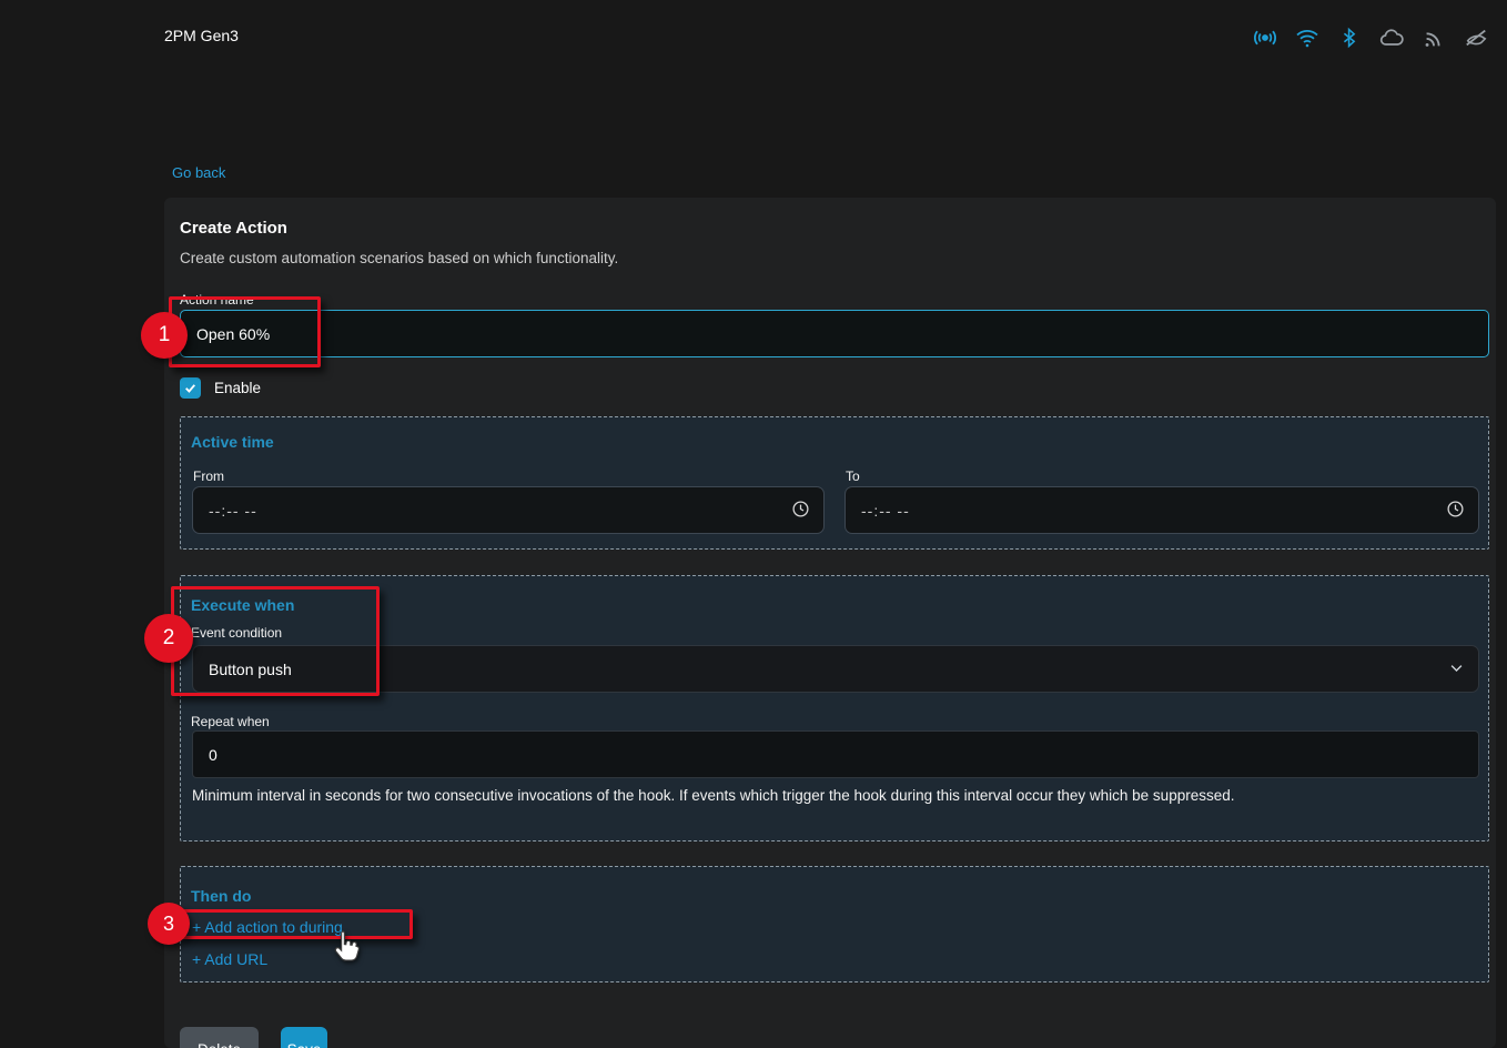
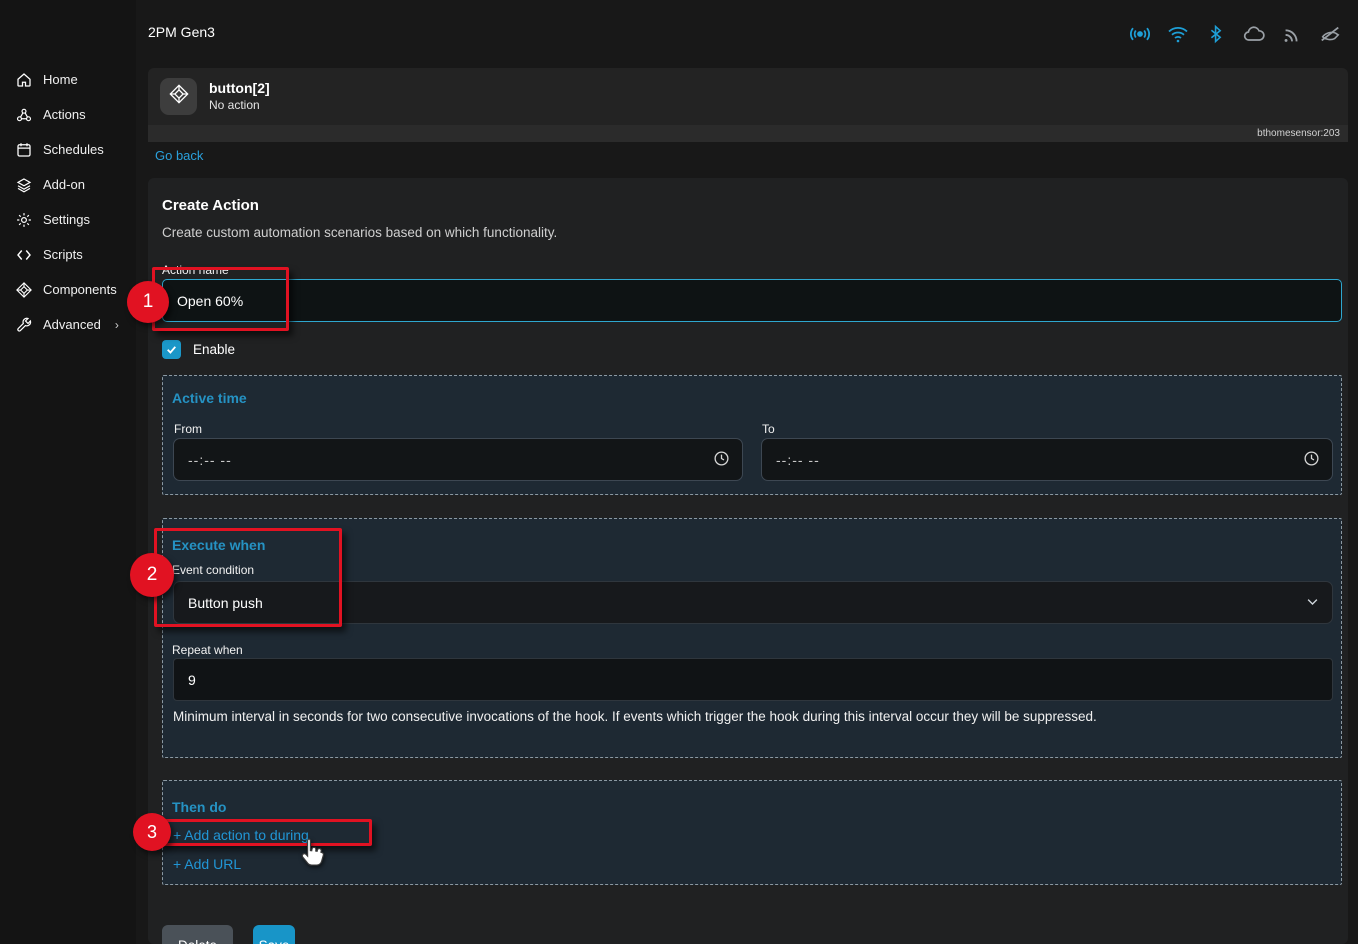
+ Home
+ Actions
+ Schedules
+ Add-on
+ Settings
+ Scripts
+ Components
+ Advanced
+ ›
  2PM Gen3
+ button[2]
+ No action
+ bthomesensor:203
  Go back
  Create Action
  Create custom automation scenarios based on which functionality.
  Action name
  Open 60%
  Enable
  Active time
  From
  --:-- --
  To
  --:-- --
  Execute when
  Event condition
  Button push
  Repeat when
- 0
+ 9
- Minimum interval in seconds for two consecutive invocations of the hook. If events which trigger the hook during this interval occur they which be suppressed.
+ Minimum interval in seconds for two consecutive invocations of the hook. If events which trigger the hook during this interval occur they will be suppressed.
  Then do
  + Add action to during
  + Add URL
  1
  2
  3
